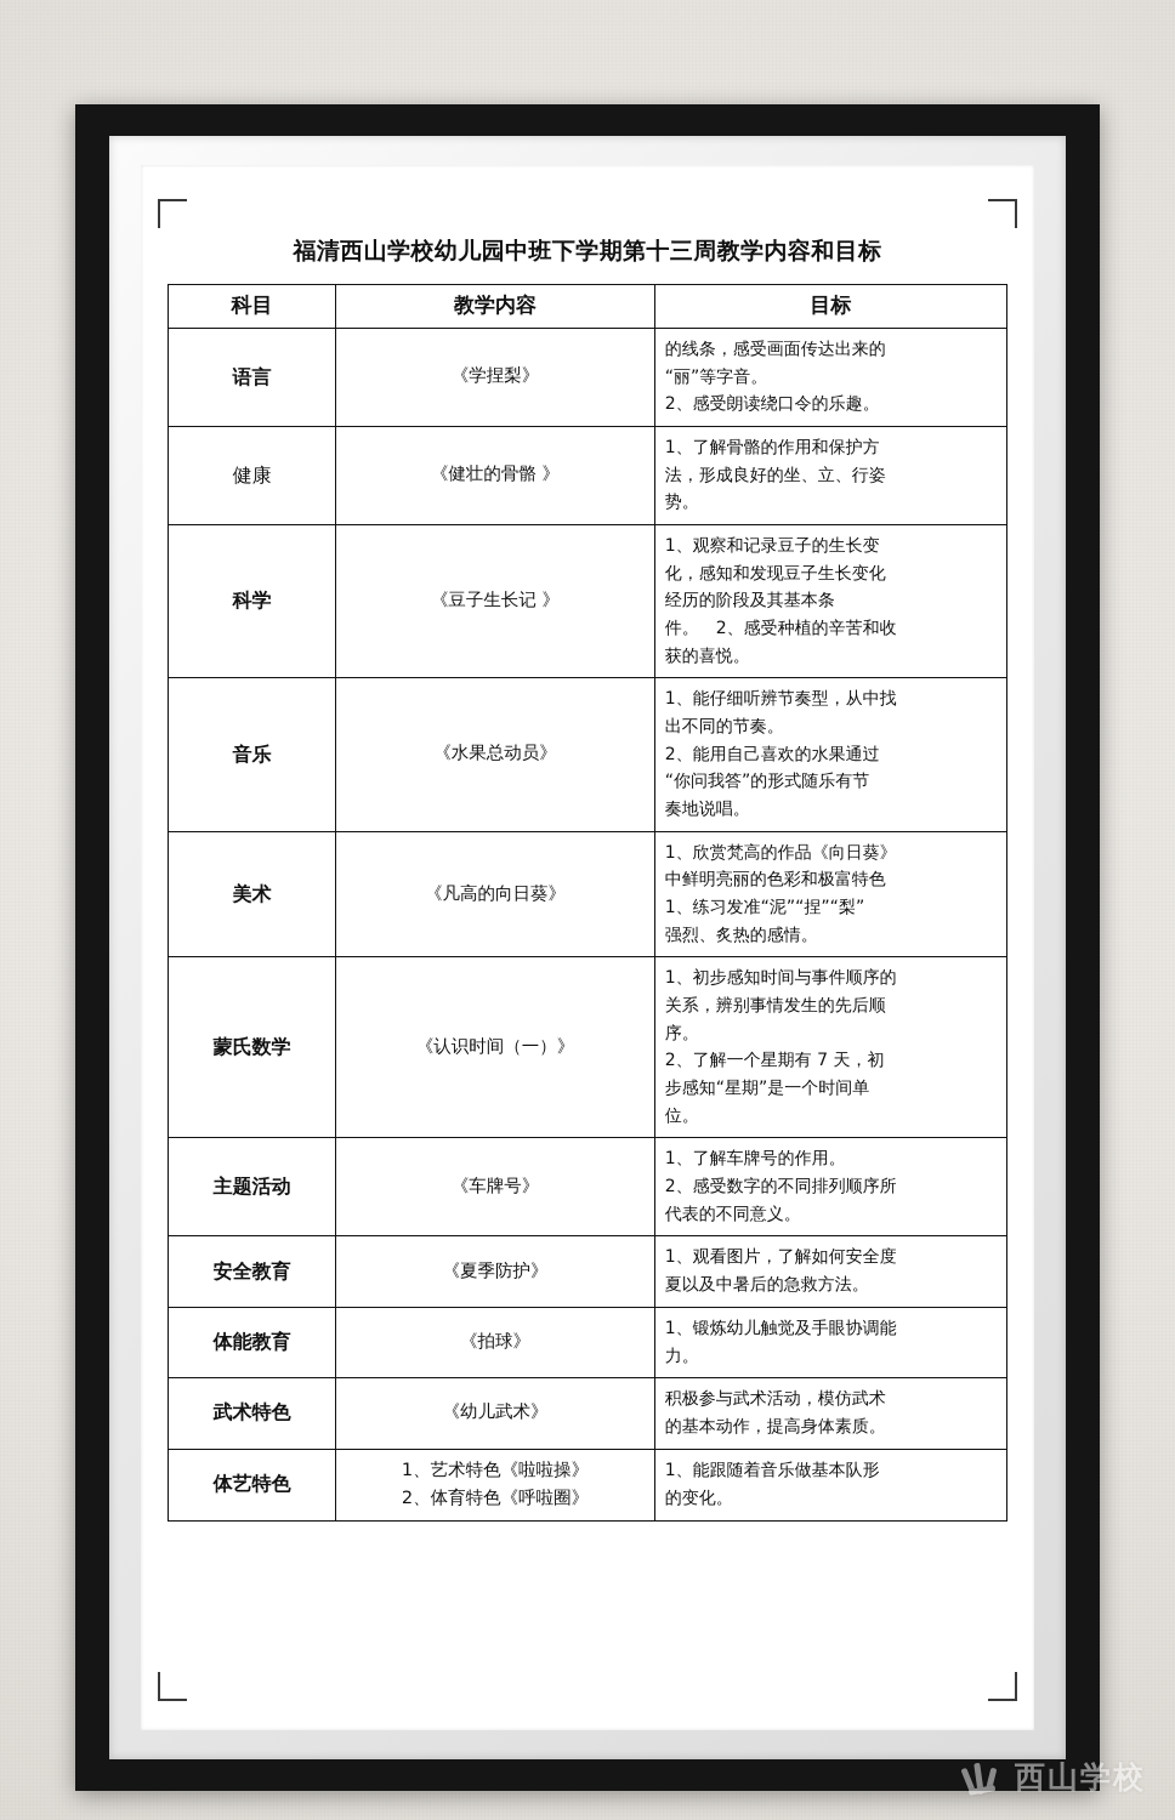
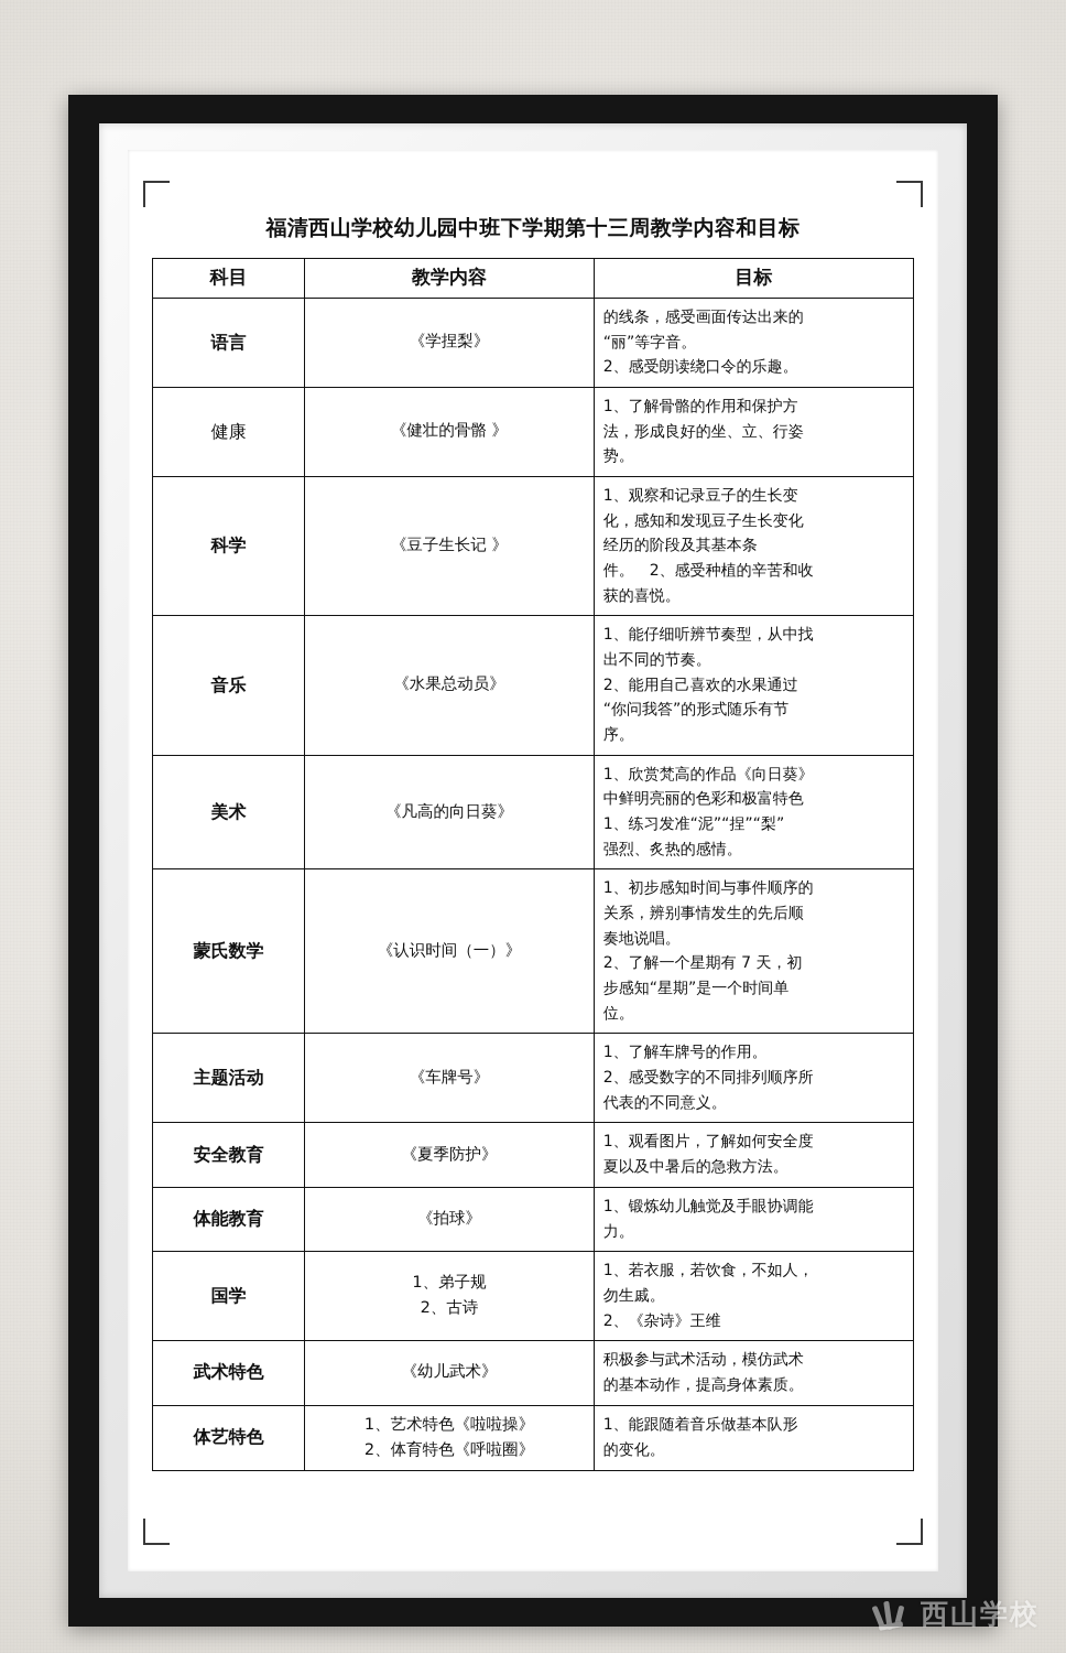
  福清西山学校幼儿园中班下学期第十三周教学内容和目标
  科目	教学内容	目标
  语言	《学捏梨》	的线条，感受画面传达出来的“丽”等字音。2、感受朗读绕口令的乐趣。
  健康	《健壮的骨骼 》	1、了解骨骼的作用和保护方法，形成良好的坐、立、行姿势。
  科学	《豆子生长记 》	1、观察和记录豆子的生长变化，感知和发现豆子生长变化经历的阶段及其基本条件。 2、感受种植的辛苦和收获的喜悦。
- 音乐	《水果总动员》	1、能仔细听辨节奏型，从中找出不同的节奏。2、能用自己喜欢的水果通过“你问我答”的形式随乐有节奏地说唱。
+ 音乐	《水果总动员》	1、能仔细听辨节奏型，从中找出不同的节奏。2、能用自己喜欢的水果通过“你问我答”的形式随乐有节序。
  美术	《凡高的向日葵》	1、欣赏梵高的作品《向日葵》中鲜明亮丽的色彩和极富特色1、练习发准“泥”“捏”“梨”强烈、炙热的感情。
- 蒙氏数学	《认识时间（一）》	1、初步感知时间与事件顺序的关系，辨别事情发生的先后顺序。2、了解一个星期有 7 天，初步感知“星期”是一个时间单位。
+ 蒙氏数学	《认识时间（一）》	1、初步感知时间与事件顺序的关系，辨别事情发生的先后顺奏地说唱。2、了解一个星期有 7 天，初步感知“星期”是一个时间单位。
  主题活动	《车牌号》	1、了解车牌号的作用。2、感受数字的不同排列顺序所代表的不同意义。
  安全教育	《夏季防护》	1、观看图片，了解如何安全度夏以及中暑后的急救方法。
  体能教育	《拍球》	1、锻炼幼儿触觉及手眼协调能力。
+ 国学	1、弟子规2、古诗	1、若衣服，若饮食，不如人，勿生戚。2、《杂诗》王维
  武术特色	《幼儿武术》	积极参与武术活动，模仿武术的基本动作，提高身体素质。
  体艺特色	1、艺术特色《啦啦操》2、体育特色《呼啦圈》	1、能跟随着音乐做基本队形的变化。
  西山学校
